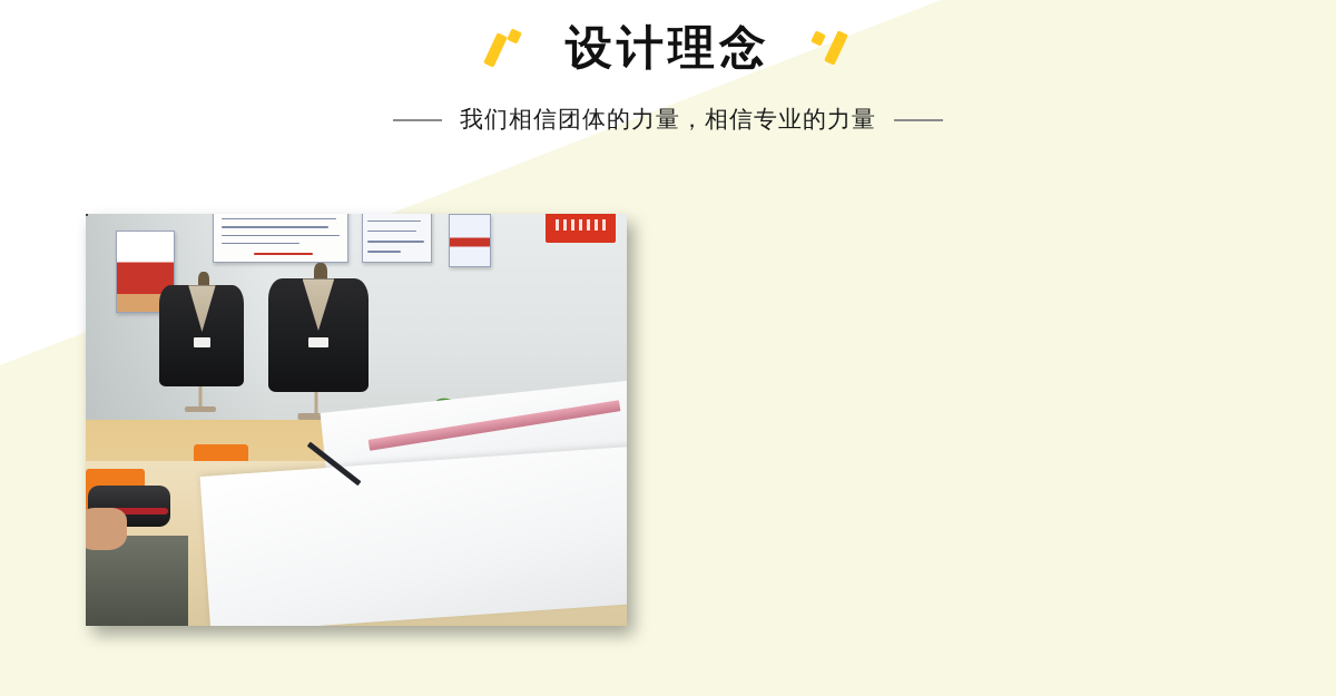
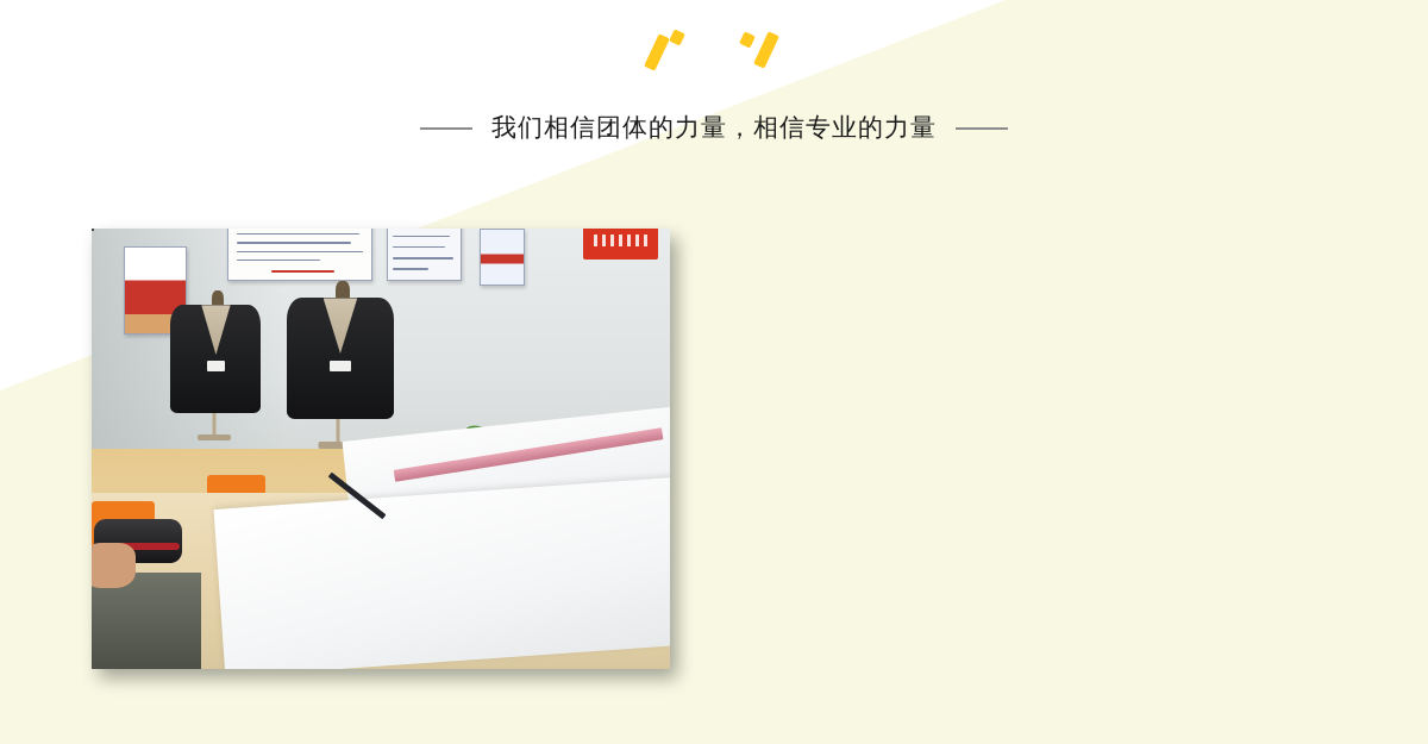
- 设计理念
  我们相信团体的力量，相信专业的力量
